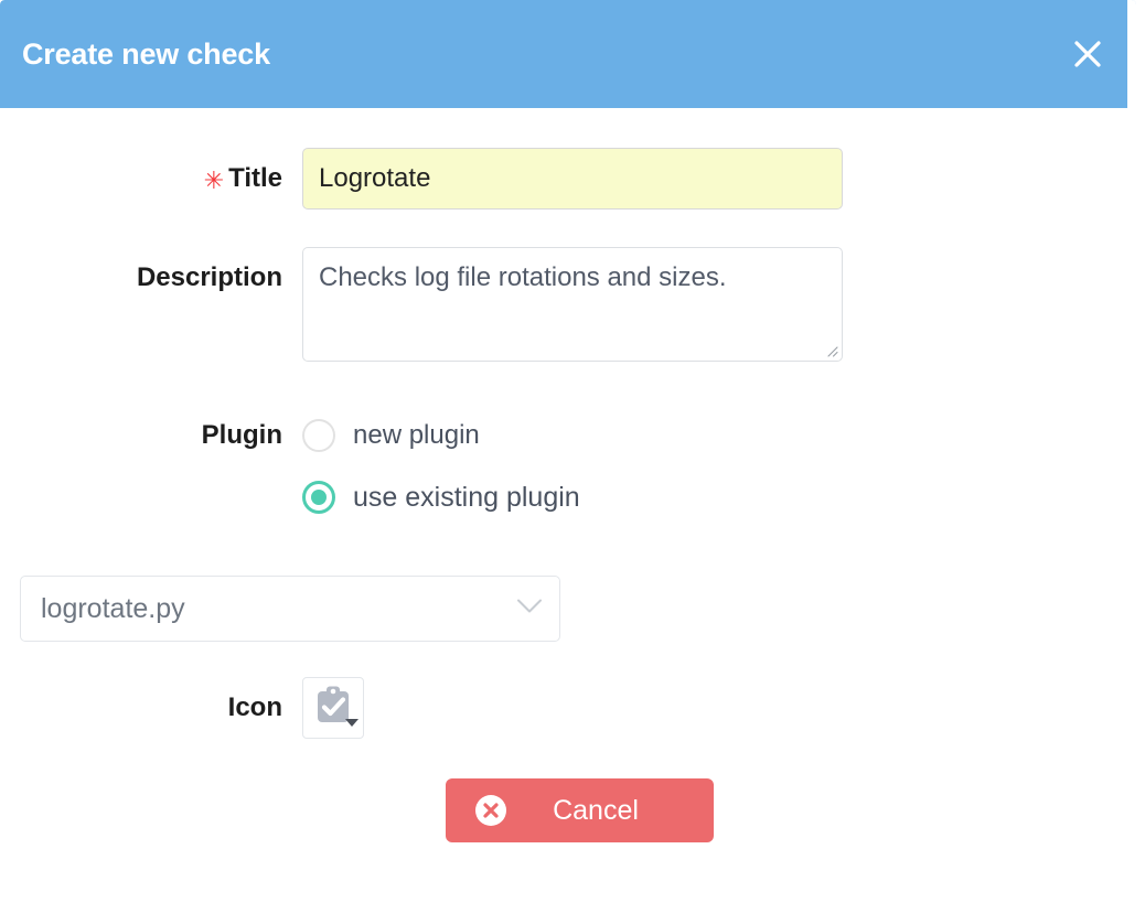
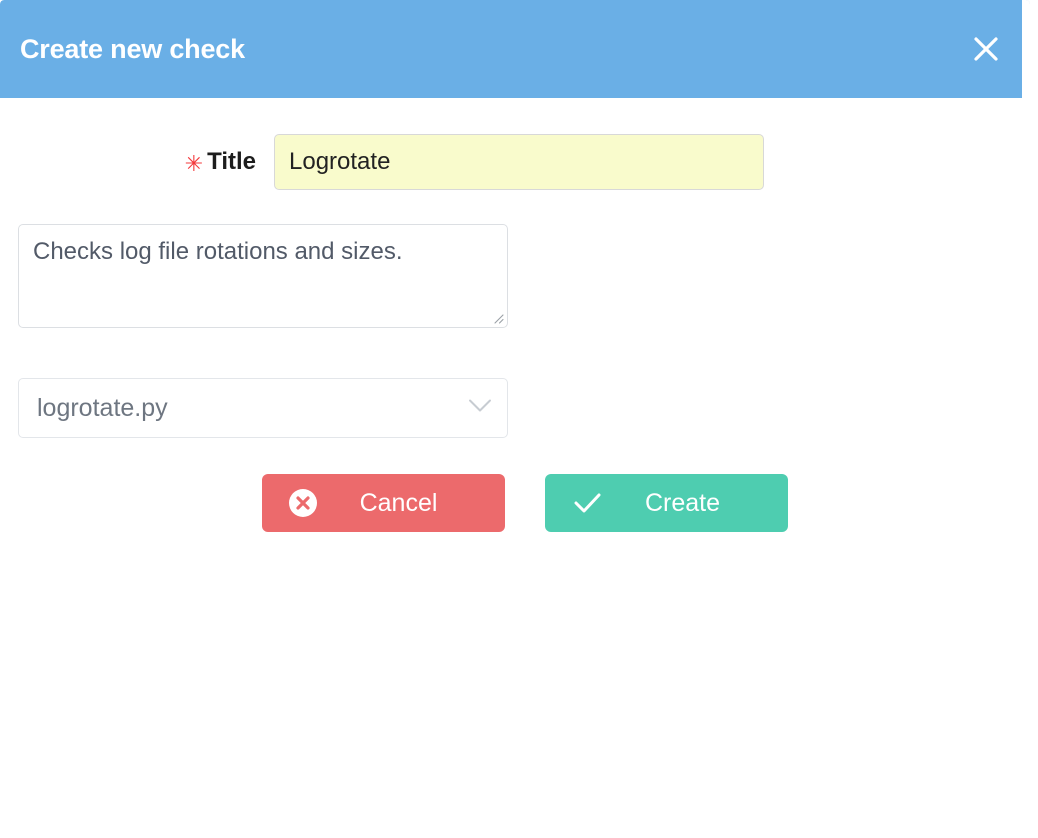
  Create new check
  ✳ Title
  Logrotate
- Description
  Checks log file rotations and sizes.
- Plugin
- new plugin
- use existing plugin
  logrotate.py
- Icon
  Cancel
+ Create
